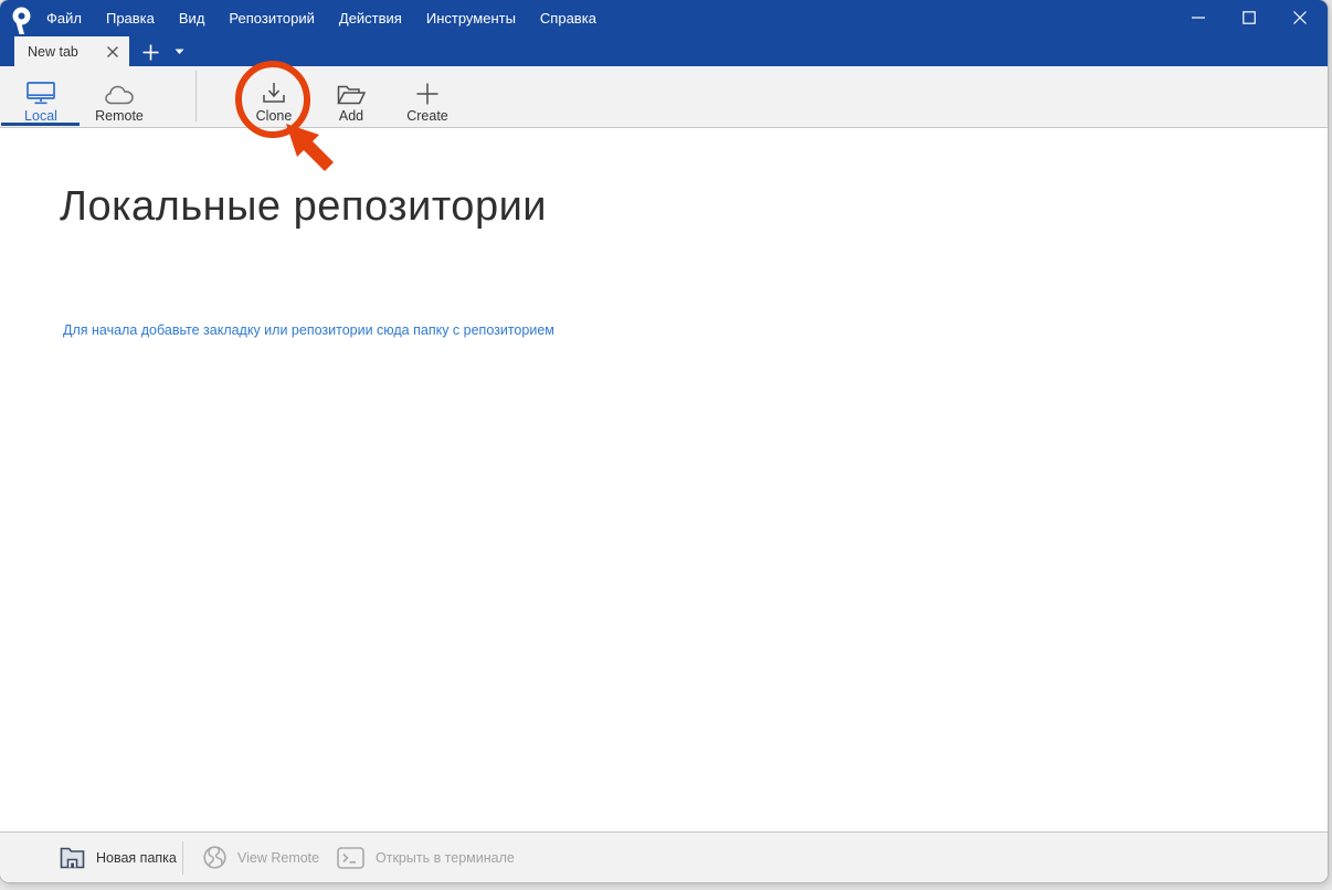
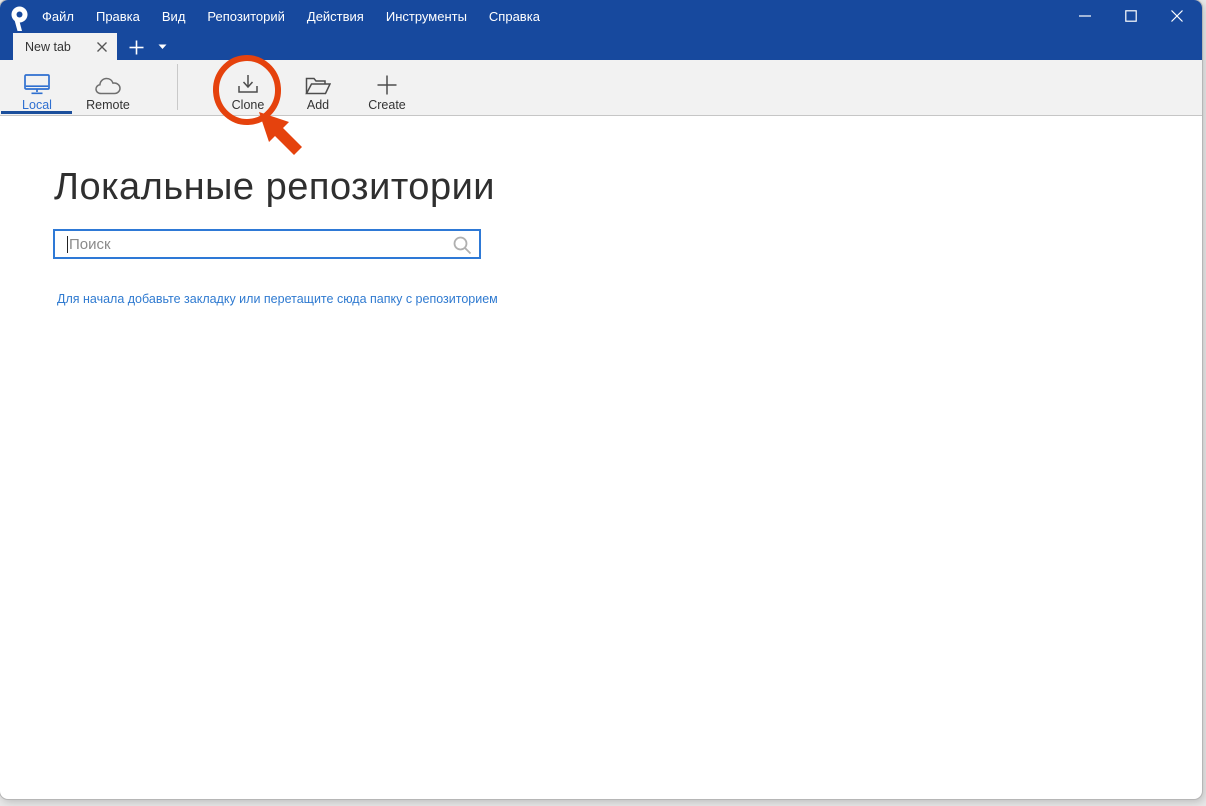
  Файл
  Правка
  Вид
  Репозиторий
  Действия
  Инструменты
  Справка
  New tab
  Local
  Remote
  Clone
  Add
  Create
  Локальные репозитории
+ Поиск
- Для начала добавьте закладку или репозитории сюда папку с репозиторием
+ Для начала добавьте закладку или перетащите сюда папку с репозиторием
- Новая папка
- View Remote
- Открыть в терминале
